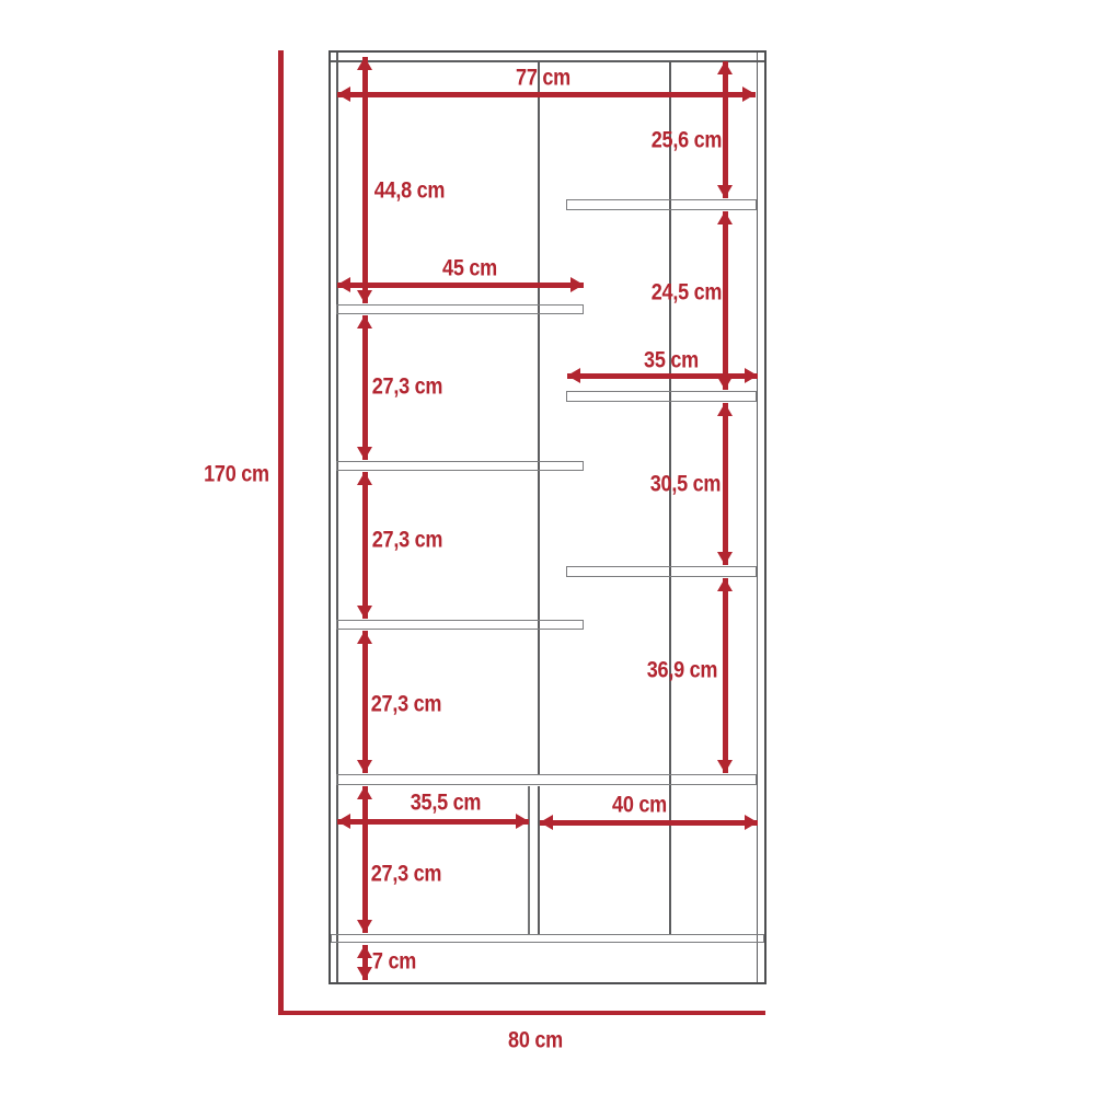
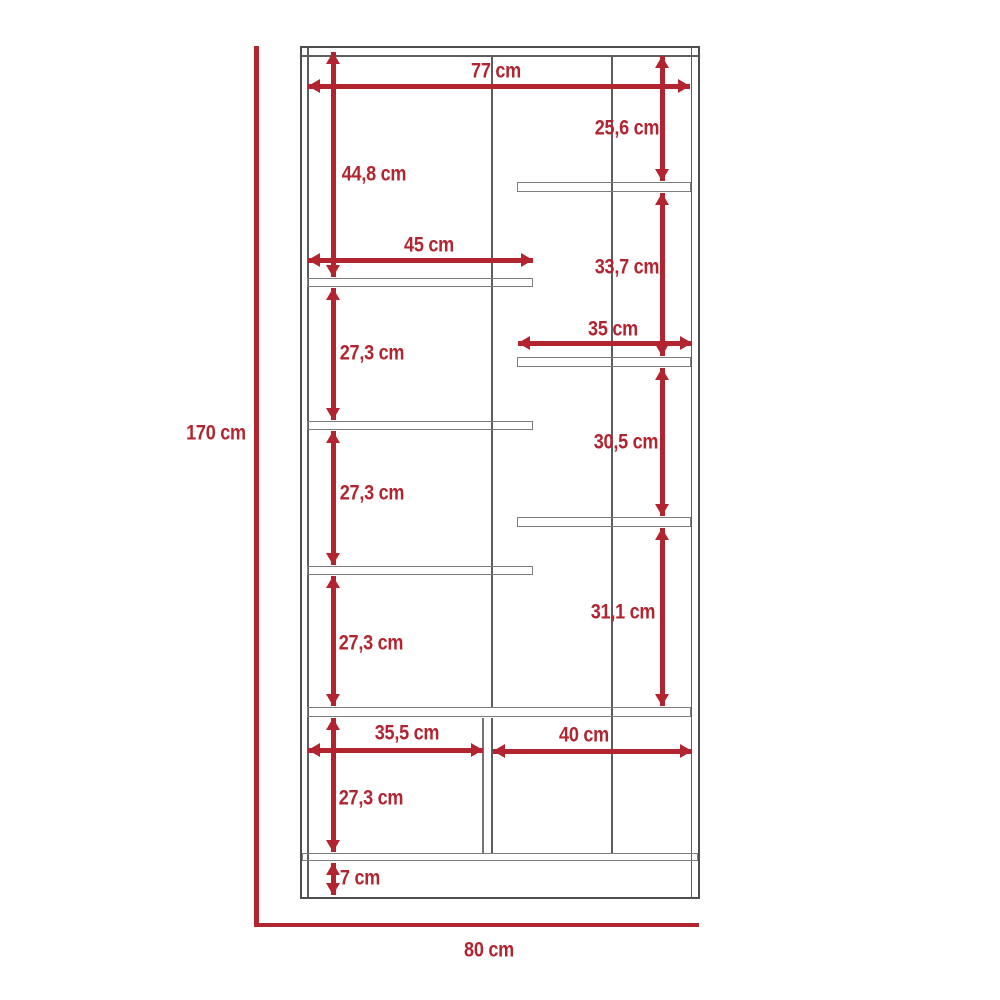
  170 cm
  80 cm
  77 cm
  25,6 cm
  44,8 cm
  45 cm
- 24,5 cm
+ 33,7 cm
  35 cm
  27,3 cm
  30,5 cm
  27,3 cm
- 36,9 cm
+ 31,1 cm
  27,3 cm
  35,5 cm
  40 cm
  27,3 cm
  7 cm
